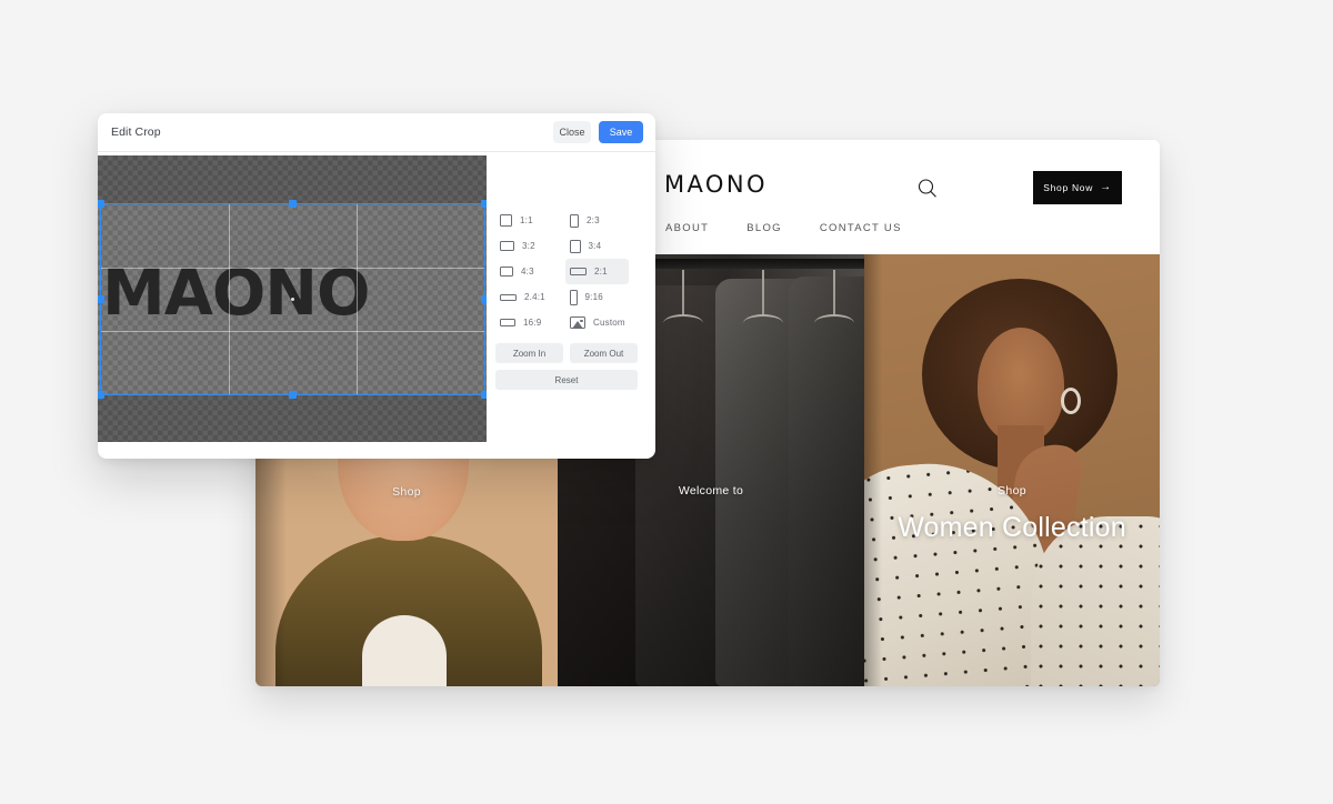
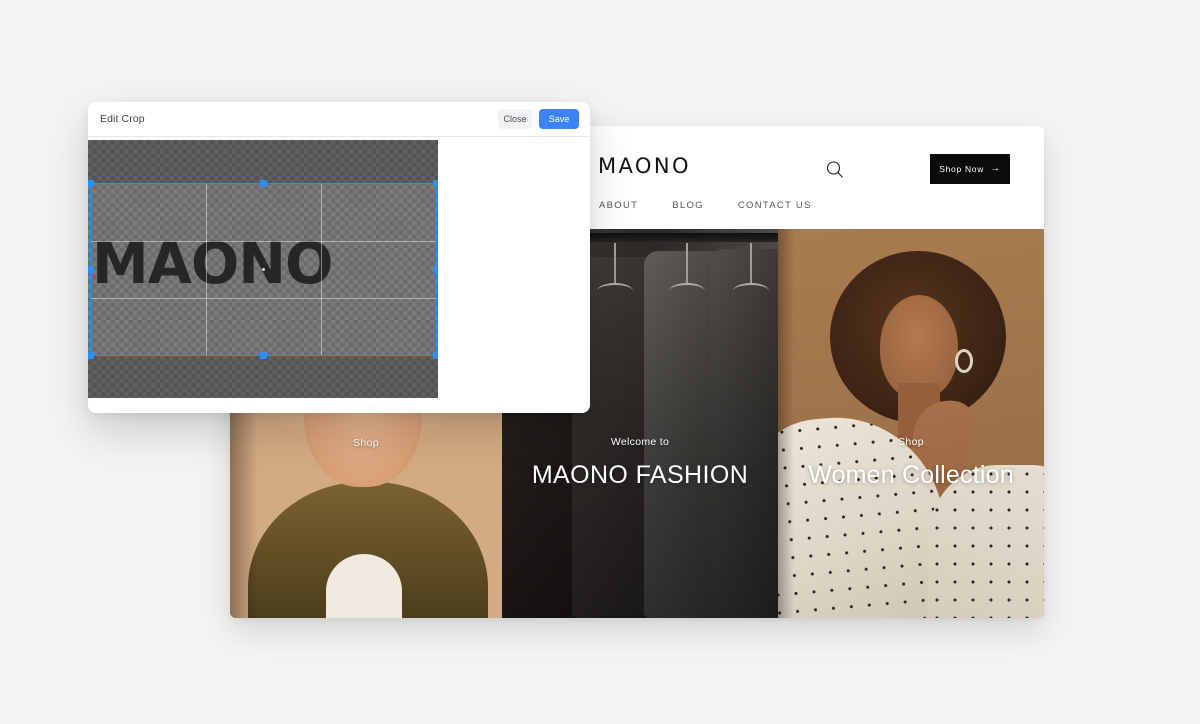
  MAONO
  ABOUT
  BLOG
  CONTACT US
  Shop Now
  →
  Shop
  Welcome to
+ MAONO FASHION
  Shop
  Women Collection
  Edit Crop
  Close
  Save
  MAONO
- 1:1
- 2:3
- 3:2
- 3:4
- 4:3
- 2:1
- 2.4:1
- 9:16
- 16:9
- Custom
- Zoom In
- Zoom Out
- Reset
